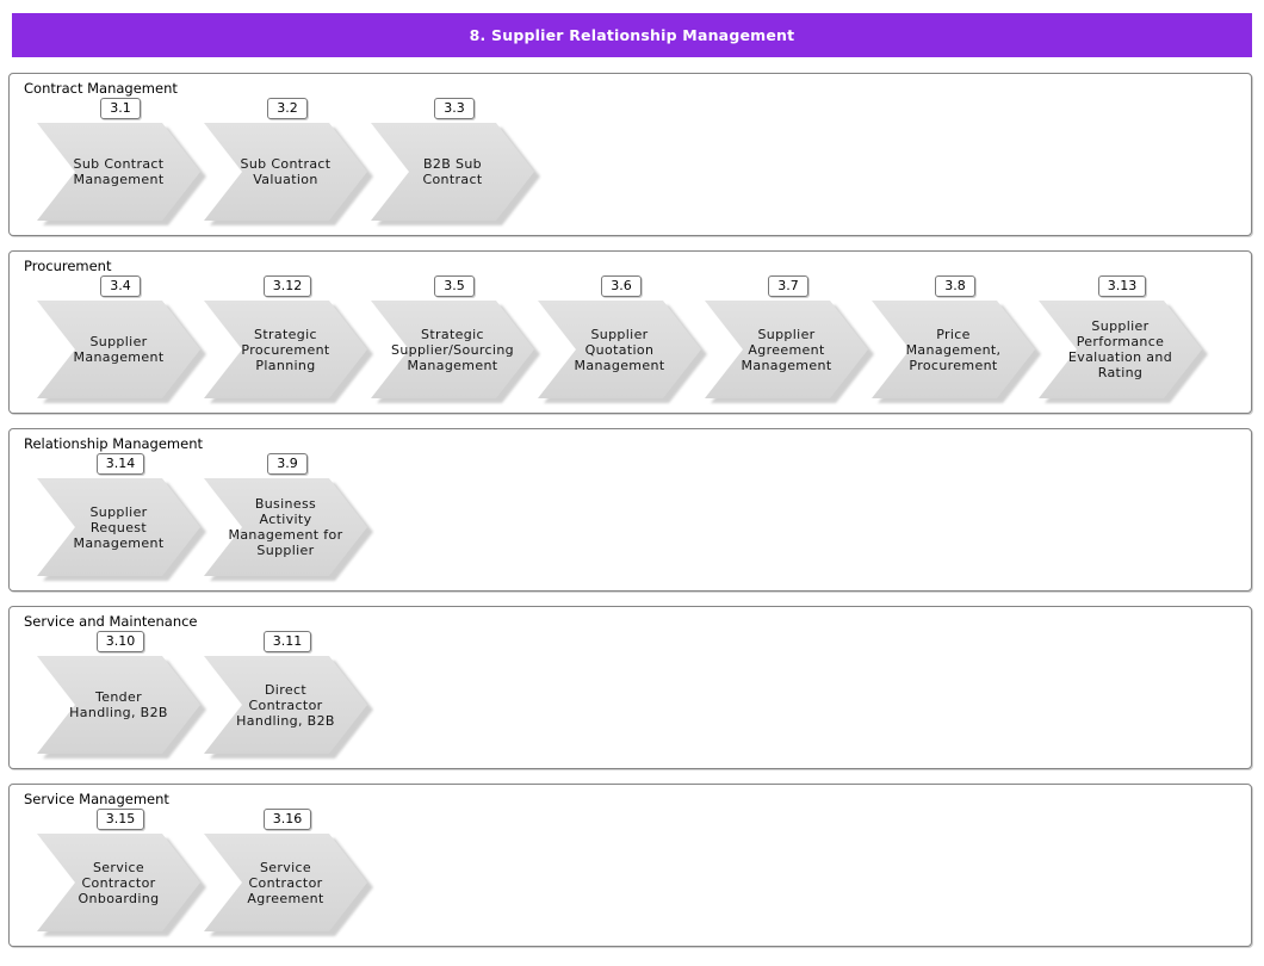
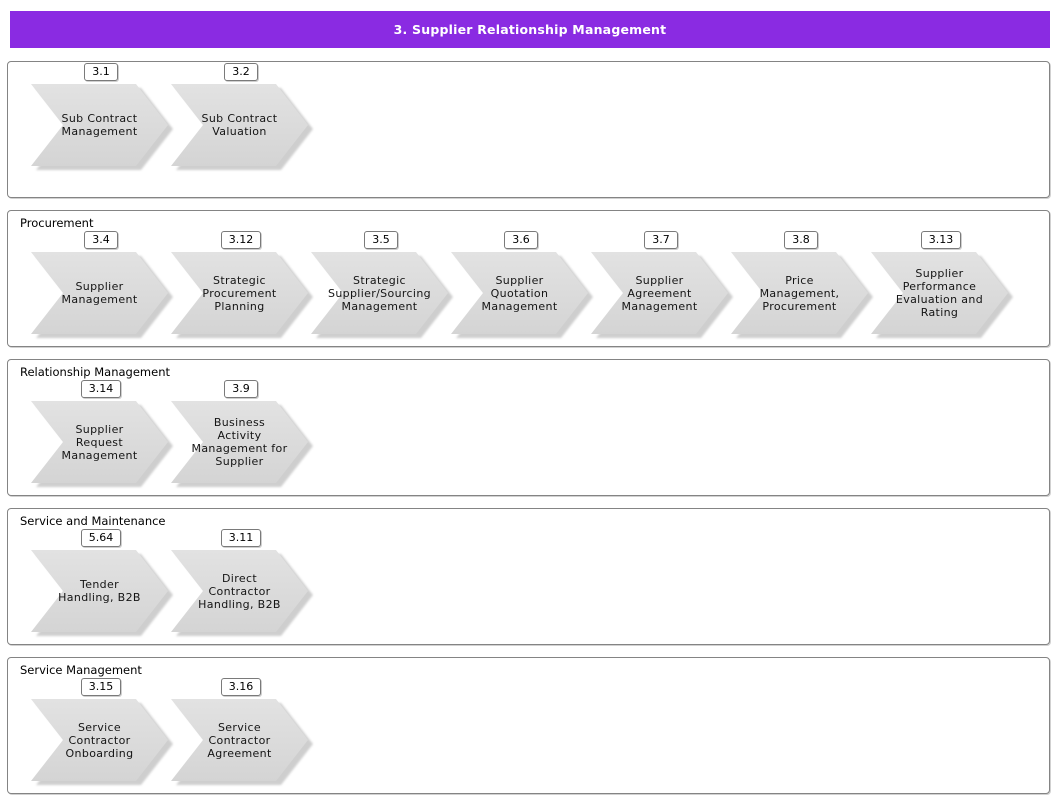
- 8. Supplier Relationship Management
+ 3. Supplier Relationship Management
- Contract Management
  3.1
  Sub Contract
  Management
  3.2
  Sub Contract
  Valuation
- 3.3
- B2B Sub
- Contract
  Procurement
  3.4
  Supplier
  Management
  3.12
  Strategic
  Procurement
  Planning
  3.5
  Strategic
  Supplier/Sourcing
  Management
  3.6
  Supplier
  Quotation
  Management
  3.7
  Supplier
  Agreement
  Management
  3.8
  Price
  Management,
  Procurement
  3.13
  Supplier
  Performance
  Evaluation and
  Rating
  Relationship Management
  3.14
  Supplier
  Request
  Management
  3.9
  Business
  Activity
  Management for
  Supplier
  Service and Maintenance
- 3.10
+ 5.64
  Tender
  Handling, B2B
  3.11
  Direct
  Contractor
  Handling, B2B
  Service Management
  3.15
  Service
  Contractor
  Onboarding
  3.16
  Service
  Contractor
  Agreement
